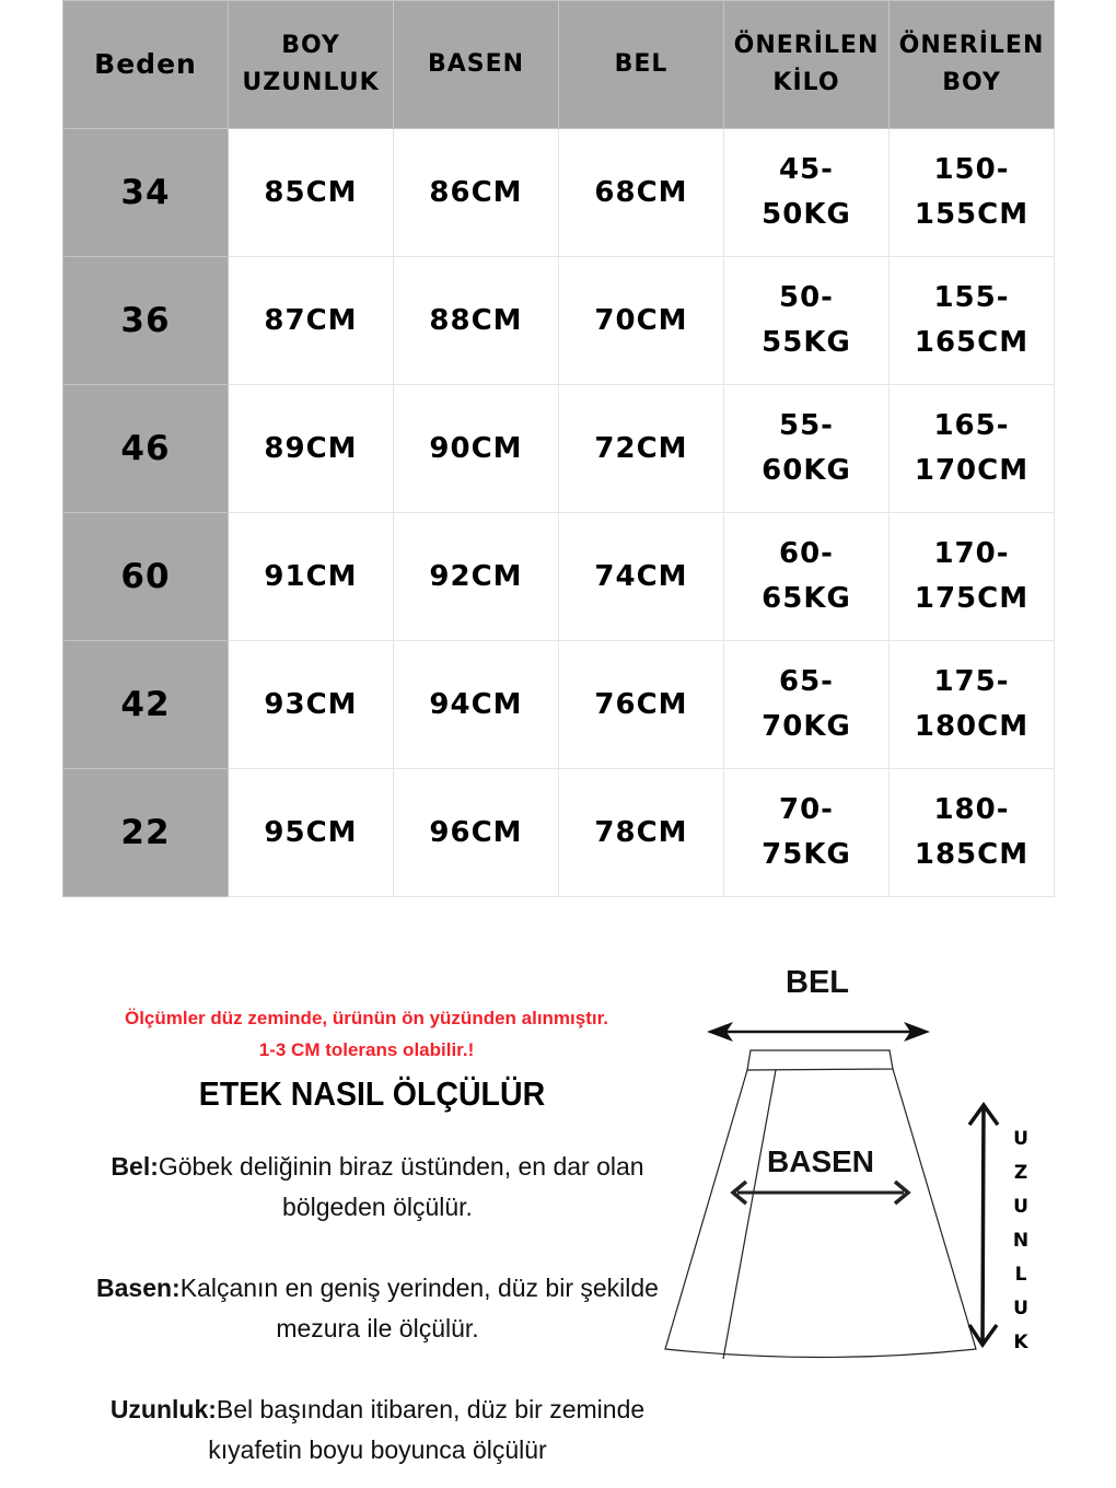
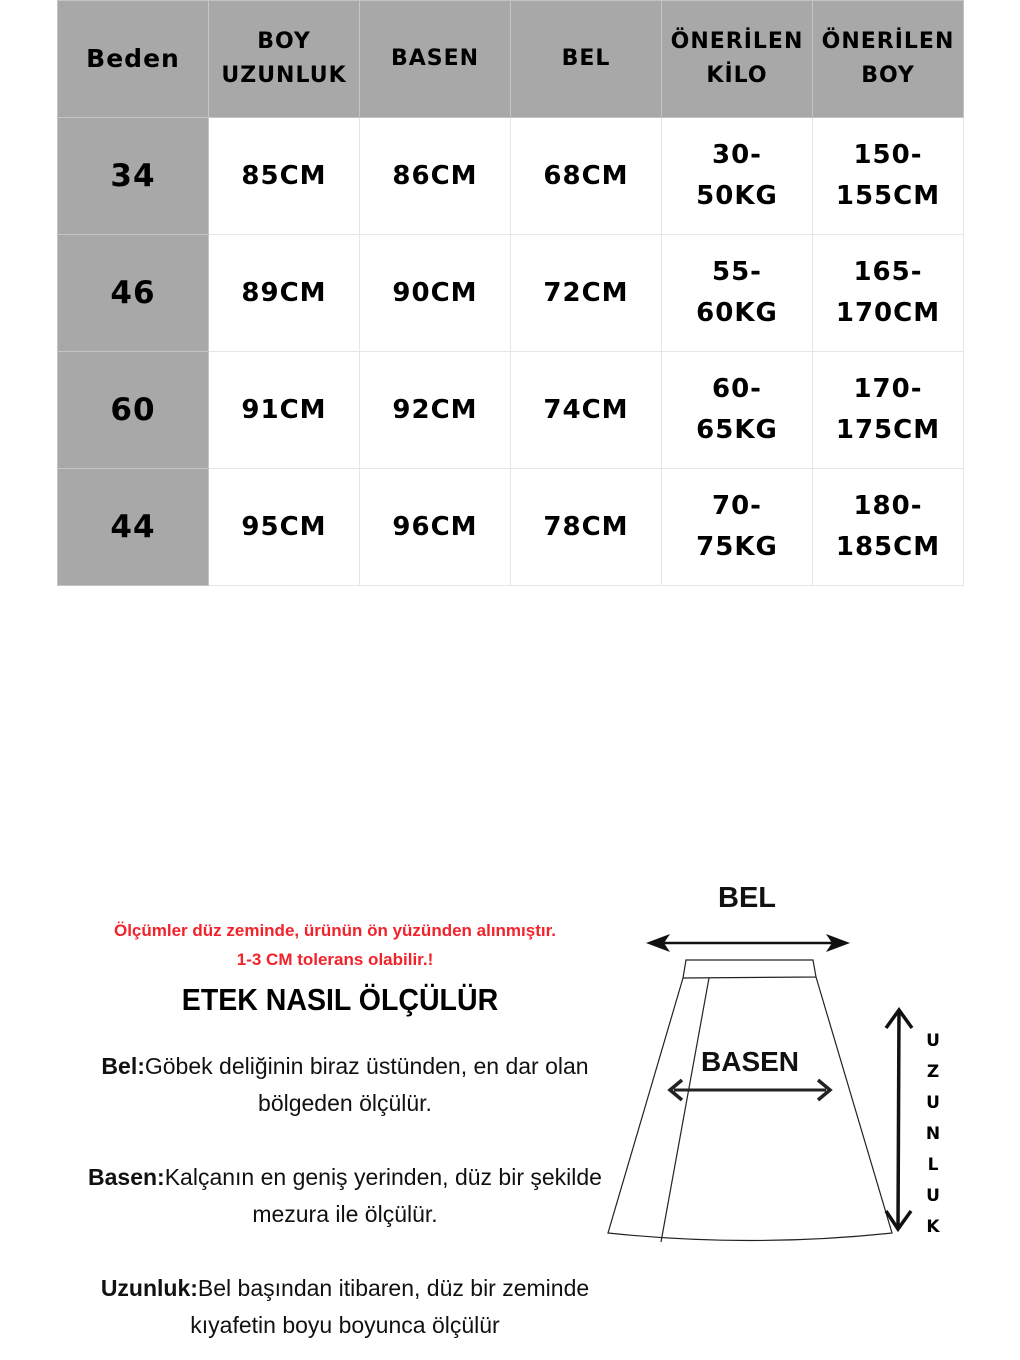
  Beden	BOY UZUNLUK	BASEN	BEL	ÖNERİLEN KİLO	ÖNERİLEN BOY
- 34	85CM	86CM	68CM	45- 50KG	150- 155CM
+ 34	85CM	86CM	68CM	30- 50KG	150- 155CM
- 36	87CM	88CM	70CM	50- 55KG	155- 165CM
  46	89CM	90CM	72CM	55- 60KG	165- 170CM
  60	91CM	92CM	74CM	60- 65KG	170- 175CM
- 42	93CM	94CM	76CM	65- 70KG	175- 180CM
- 22	95CM	96CM	78CM	70- 75KG	180- 185CM
+ 44	95CM	96CM	78CM	70- 75KG	180- 185CM
  Ölçümler düz zeminde, ürünün ön yüzünden alınmıştır.
  1-3 CM tolerans olabilir.!
  ETEK NASIL ÖLÇÜLÜR
  Bel:Göbek deliğinin biraz üstünden, en dar olan bölgeden ölçülür.
  Basen:Kalçanın en geniş yerinden, düz bir şekilde mezura ile ölçülür.
  Uzunluk:Bel başından itibaren, düz bir zeminde kıyafetin boyu boyunca ölçülür
  BEL
  BASEN
  U
  Z
  U
  N
  L
  U
  K
